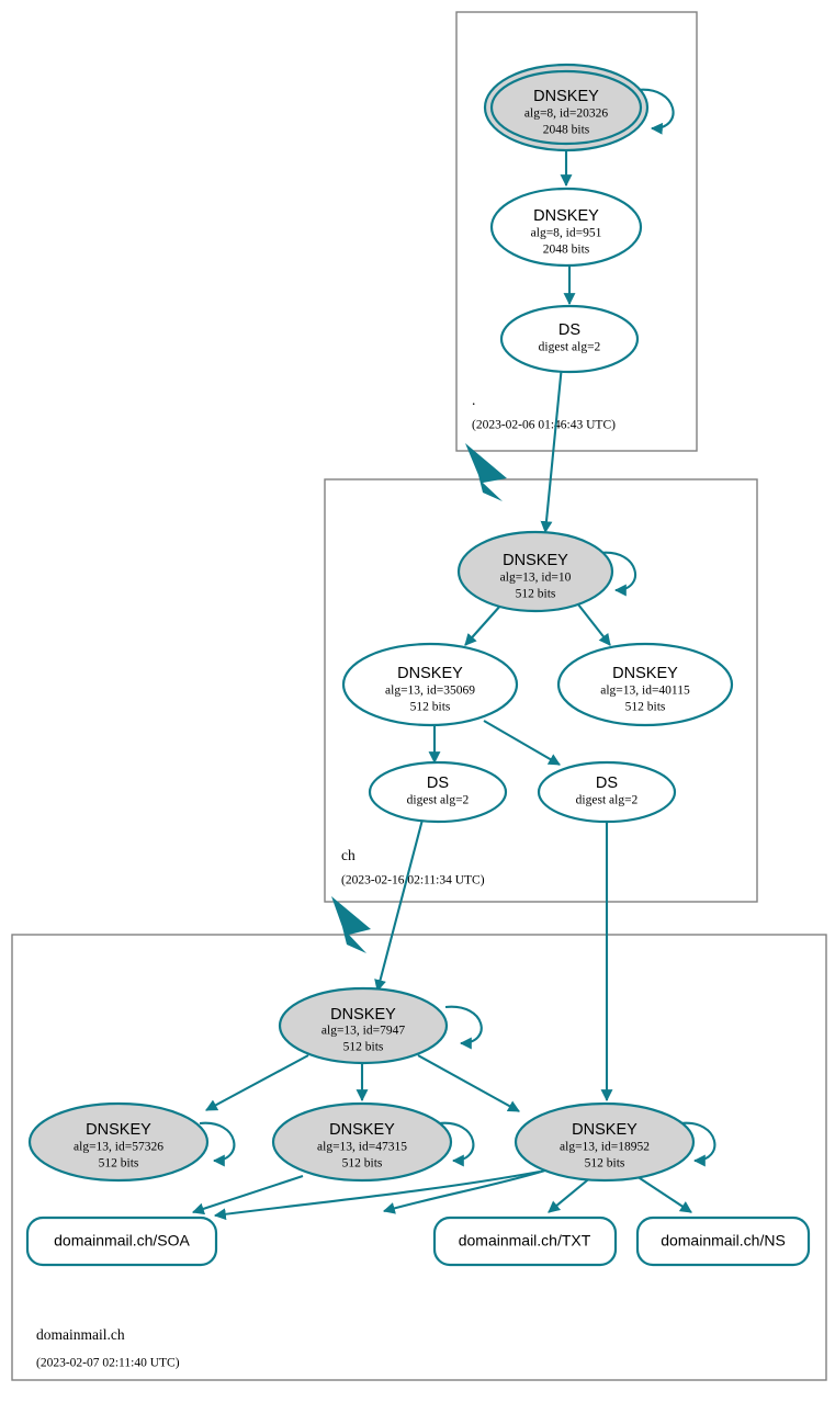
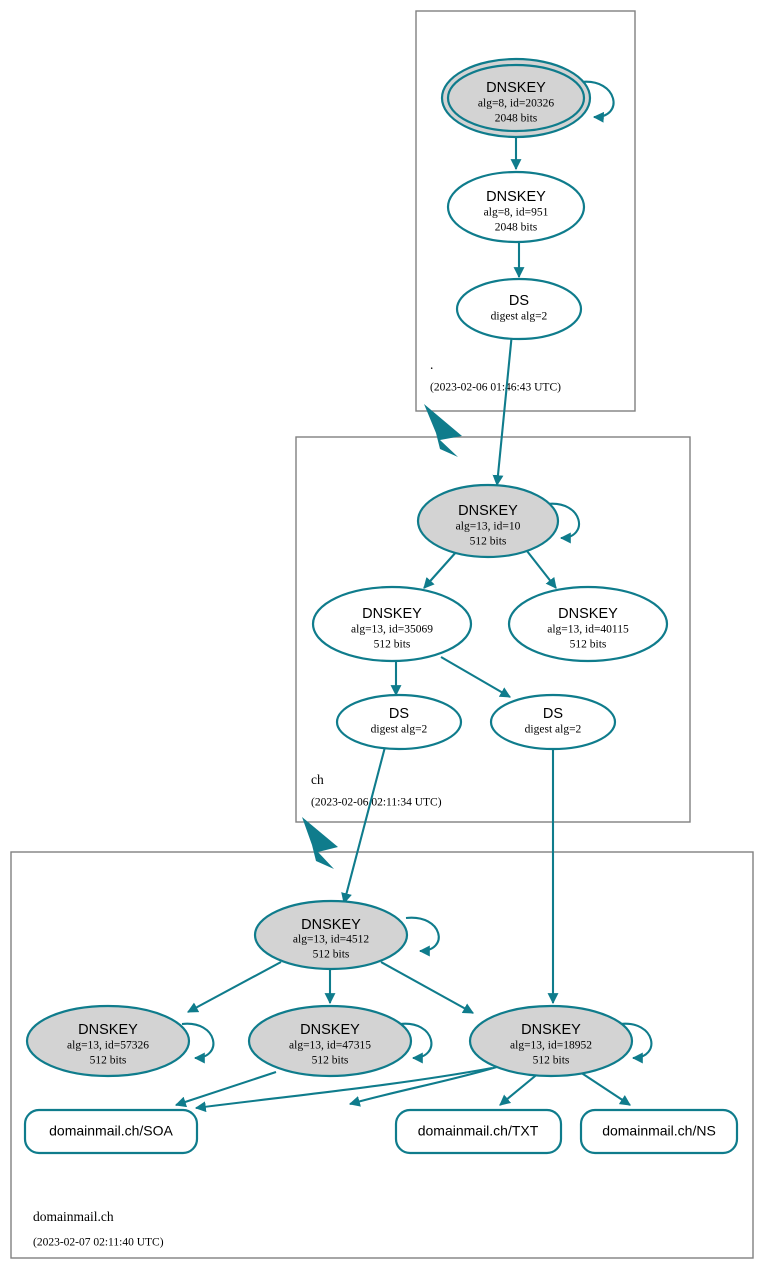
  .
  (2023-02-06 01:46:43 UTC)
  ch
- (2023-02-16 02:11:34 UTC)
+ (2023-02-06 02:11:34 UTC)
  domainmail.ch
  (2023-02-07 02:11:40 UTC)
  DNSKEY
  alg=8, id=20326
  2048 bits
  DNSKEY
  alg=8, id=951
  2048 bits
  DS
  digest alg=2
  DNSKEY
  alg=13, id=10
  512 bits
  DNSKEY
  alg=13, id=35069
  512 bits
  DNSKEY
  alg=13, id=40115
  512 bits
  DS
  digest alg=2
  DS
  digest alg=2
  DNSKEY
- alg=13, id=7947
+ alg=13, id=4512
  512 bits
  DNSKEY
  alg=13, id=57326
  512 bits
  DNSKEY
  alg=13, id=47315
  512 bits
  DNSKEY
  alg=13, id=18952
  512 bits
  domainmail.ch/SOA
  domainmail.ch/TXT
  domainmail.ch/NS
